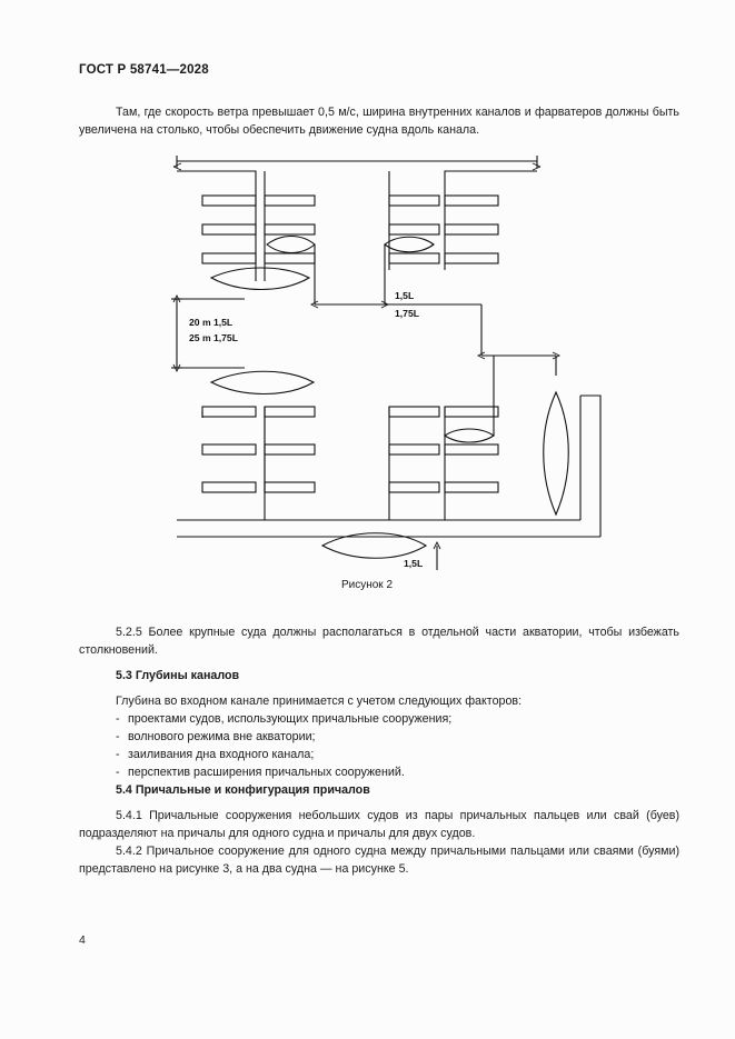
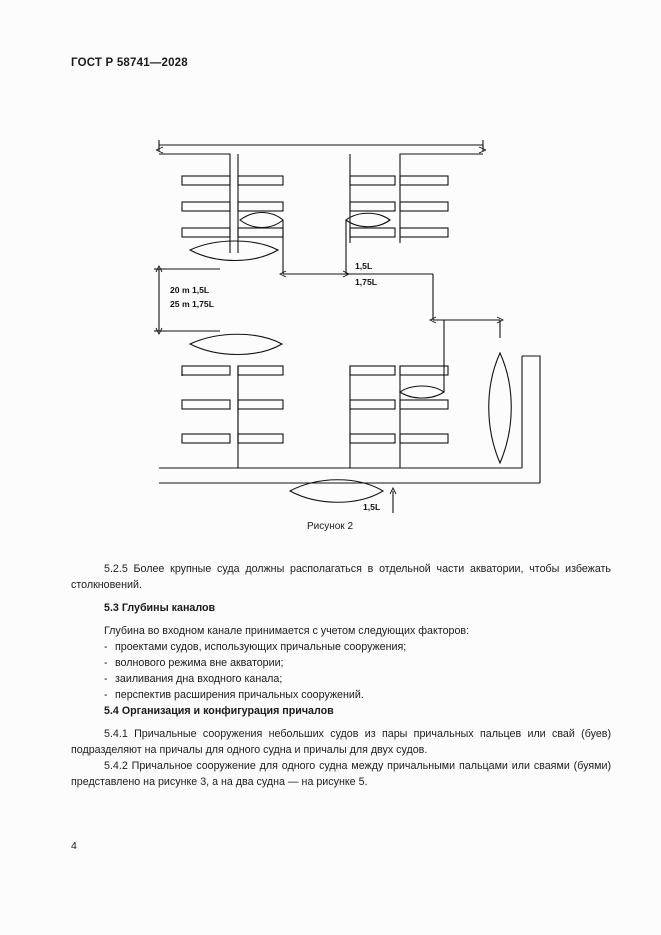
  ГОСТ Р 58741—2028
- Там, где скорость ветра превышает 0,5 м/с, ширина внутренних каналов и фарватеров должны быть увеличена на столько, чтобы обеспечить движение судна вдоль канала.
  20 m 1,5L
  25 m 1,75L
  1,5L
  1,75L
  1,5L
  Рисунок 2
  5.2.5 Более крупные суда должны располагаться в отдельной части акватории, чтобы избежать столкновений.
  5.3 Глубины каналов
  Глубина во входном канале принимается с учетом следующих факторов:
  - проектами судов, использующих причальные сооружения;
  - волнового режима вне акватории;
  - заиливания дна входного канала;
  - перспектив расширения причальных сооружений.
- 5.4 Причальные и конфигурация причалов
+ 5.4 Организация и конфигурация причалов
  5.4.1 Причальные сооружения небольших судов из пары причальных пальцев или свай (буев) подразделяют на причалы для одного судна и причалы для двух судов.
  5.4.2 Причальное сооружение для одного судна между причальными пальцами или сваями (буями) представлено на рисунке 3, а на два судна — на рисунке 5.
  4
